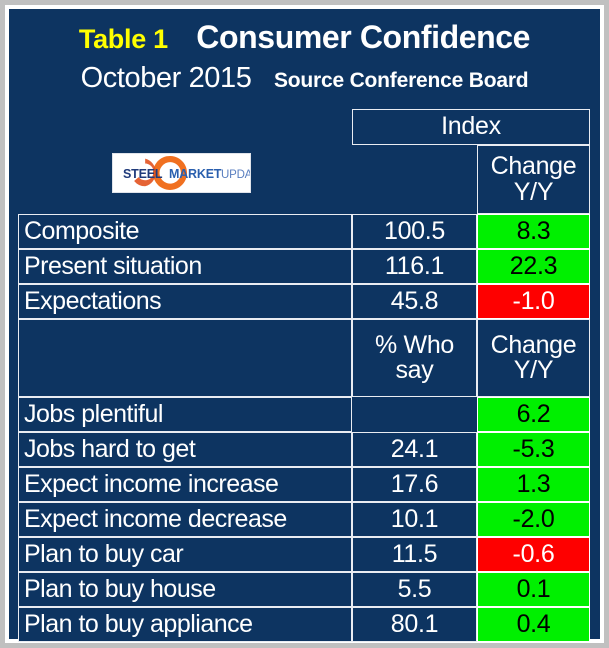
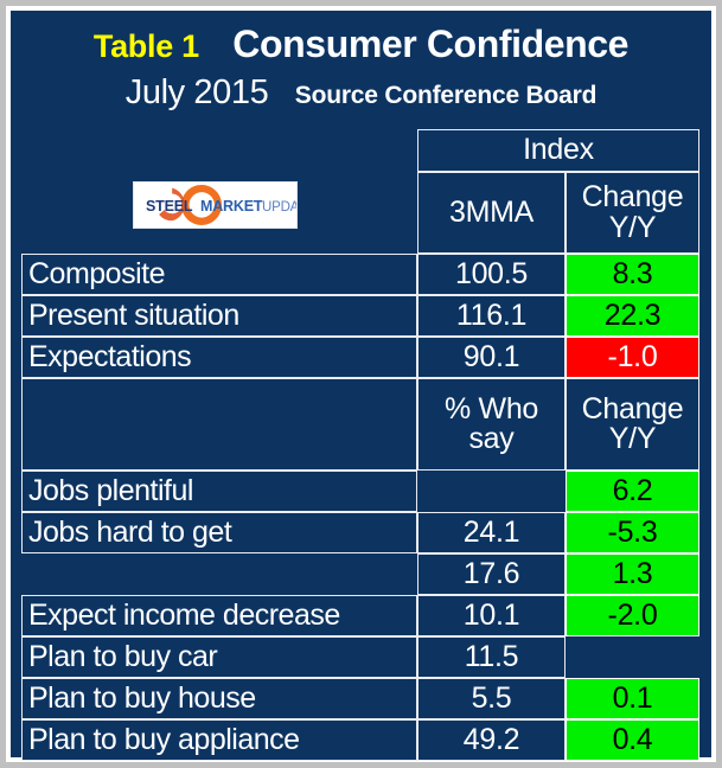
  Table 1 Consumer Confidence
- October 2015 Source Conference Board
+ July 2015 Source Conference Board
  STEEL
  MARKET
  Index
+ 3MMA
  Change
  Y/Y
  Composite
  100.5
  8.3
  Present situation
  116.1
  22.3
  Expectations
- 45.8
+ 90.1
  -1.0
  % Who
  say
  Change
  Y/Y
  Jobs plentiful
  6.2
  Jobs hard to get
  24.1
  -5.3
- Expect income increase
  17.6
  1.3
  Expect income decrease
  10.1
  -2.0
  Plan to buy car
  11.5
- -0.6
  Plan to buy house
  5.5
  0.1
  Plan to buy appliance
- 80.1
+ 49.2
  0.4
